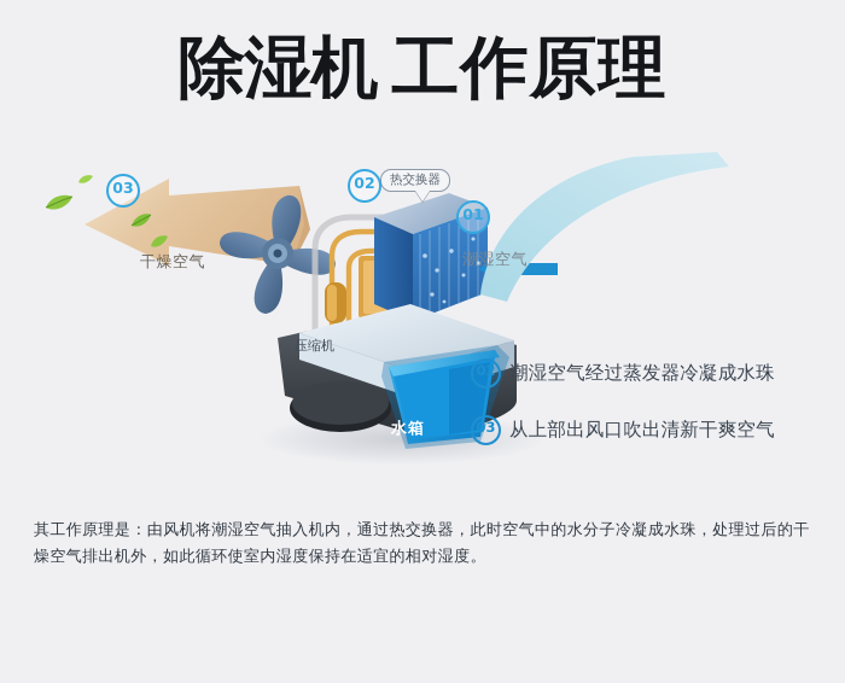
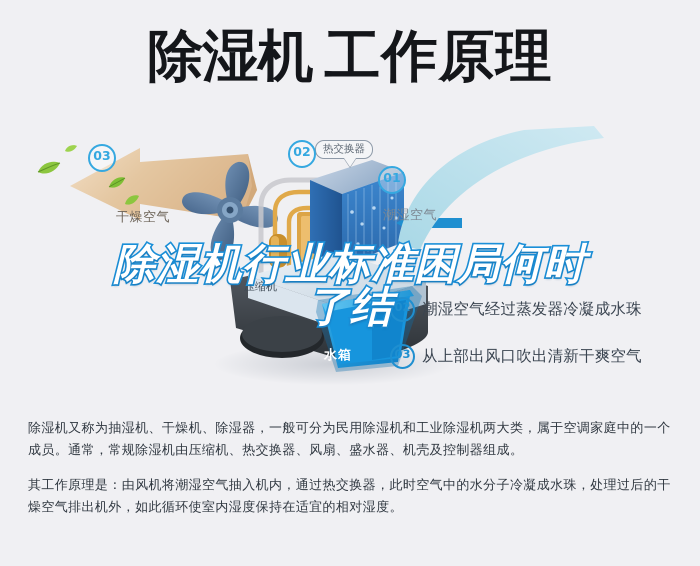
  除湿机 工作原理
  热交换器
  干燥空气
  潮湿空气
  压缩机
  水箱
  03
  02
  01
  02
  潮湿空气经过蒸发器冷凝成水珠
  03
  从上部出风口吹出清新干爽空气
+ 除湿机行业标准困局何时
+ 了结
+ 除湿机又称为抽湿机、干燥机、除湿器，一般可分为民用除湿机和工业除湿机两大类，属于空调家庭中的一个成员。通常，常规除湿机由压缩机、热交换器、风扇、盛水器、机壳及控制器组成。
  其工作原理是：由风机将潮湿空气抽入机内，通过热交换器，此时空气中的水分子冷凝成水珠，处理过后的干燥空气排出机外，如此循环使室内湿度保持在适宜的相对湿度。
